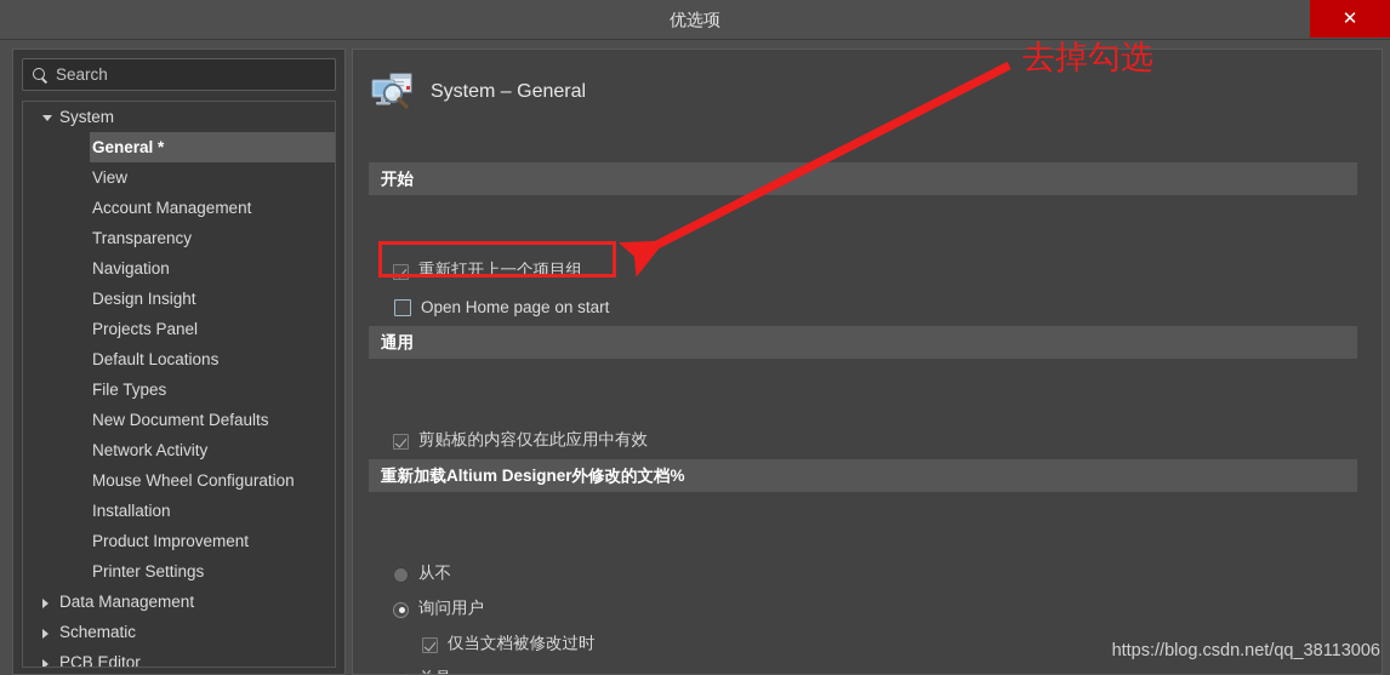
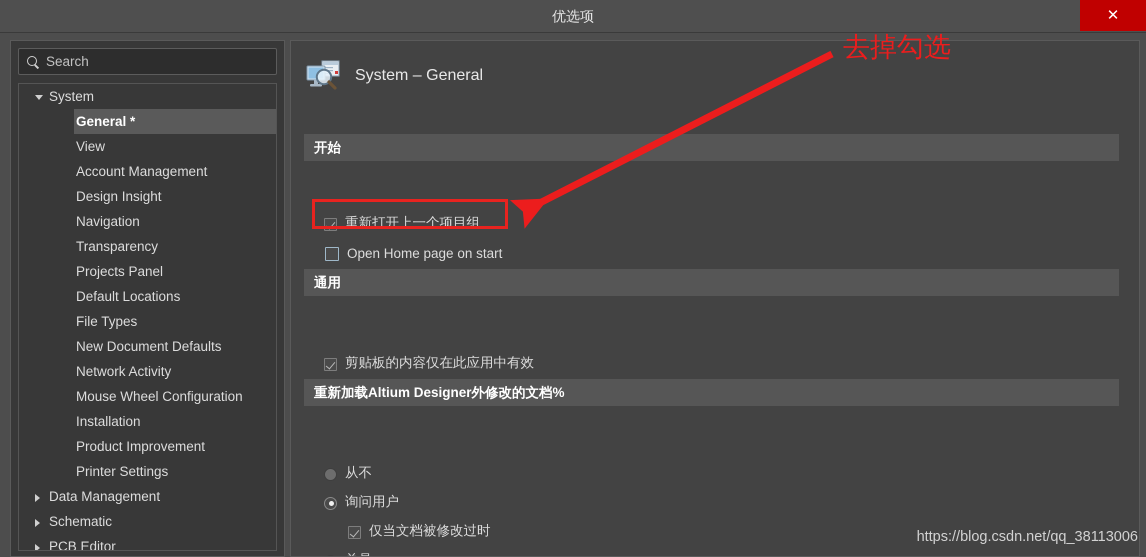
  优选项
  ✕
  Search
  System
  General *
  View
  Account Management
- Transparency
+ Design Insight
  Navigation
- Design Insight
+ Transparency
  Projects Panel
  Default Locations
  File Types
  New Document Defaults
  Network Activity
  Mouse Wheel Configuration
  Installation
  Product Improvement
  Printer Settings
  Data Management
  Schematic
  PCB Editor
  System – General
  开始
  重新打开上一个项目组
  Open Home page on start
  通用
  剪贴板的内容仅在此应用中有效
  重新加载Altium Designer外修改的文档%
  从不
  询问用户
  仅当文档被修改过时
  https://blog.csdn.net/qq_38113006
  去掉勾选
